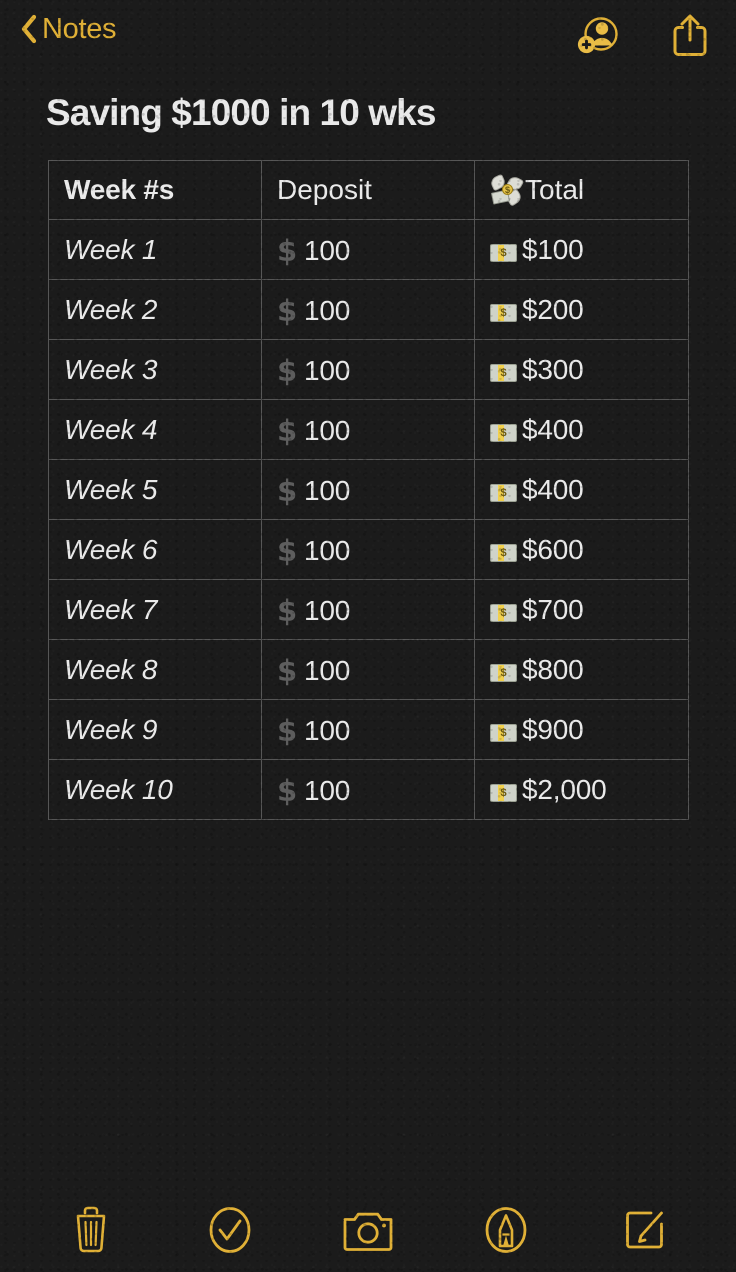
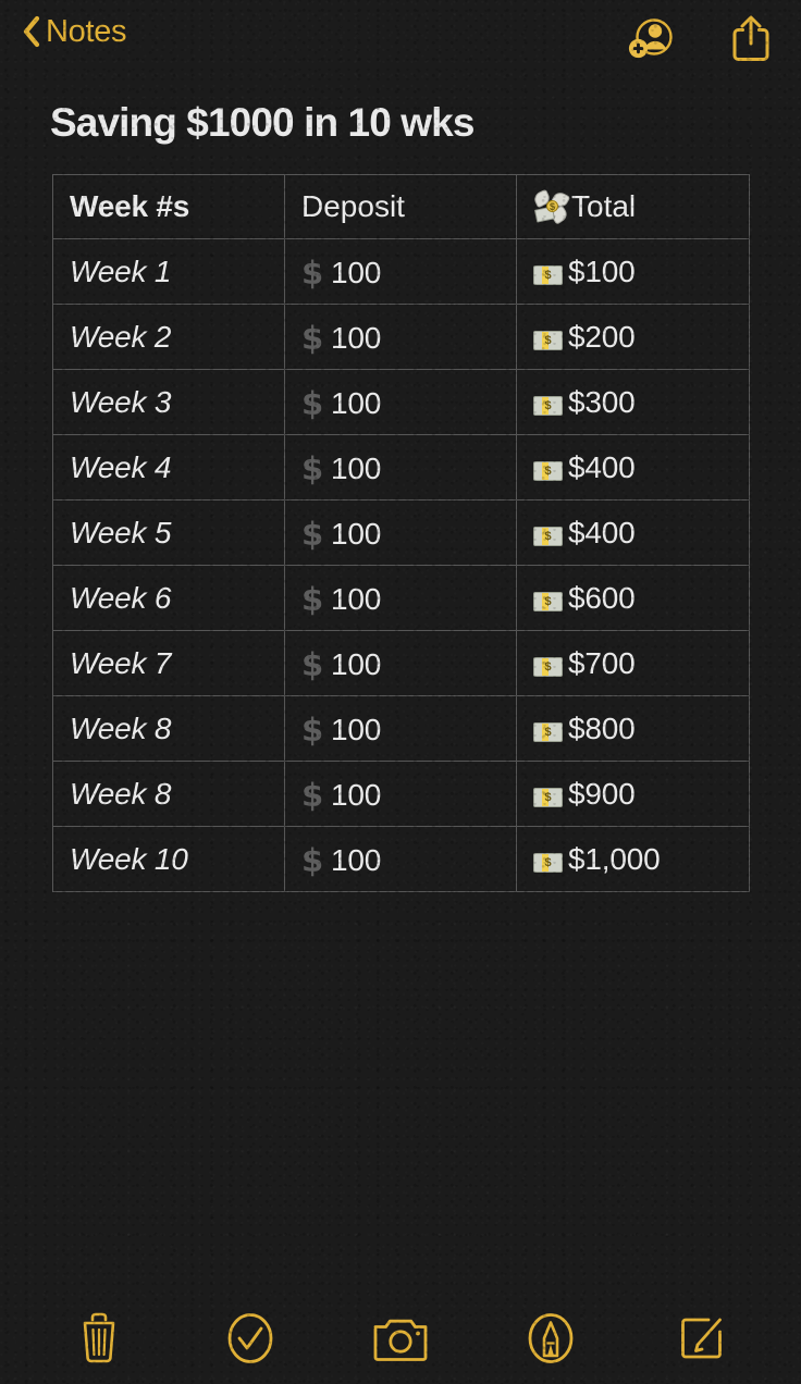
  Notes
  Saving $1000 in 10 wks
  Week #s	Deposit	Total
  Week 1	$ 100	$100
  Week 2	$ 100	$200
  Week 3	$ 100	$300
  Week 4	$ 100	$400
  Week 5	$ 100	$400
  Week 6	$ 100	$600
  Week 7	$ 100	$700
  Week 8	$ 100	$800
- Week 9	$ 100	$900
+ Week 8	$ 100	$900
- Week 10	$ 100	$2,000
+ Week 10	$ 100	$1,000
